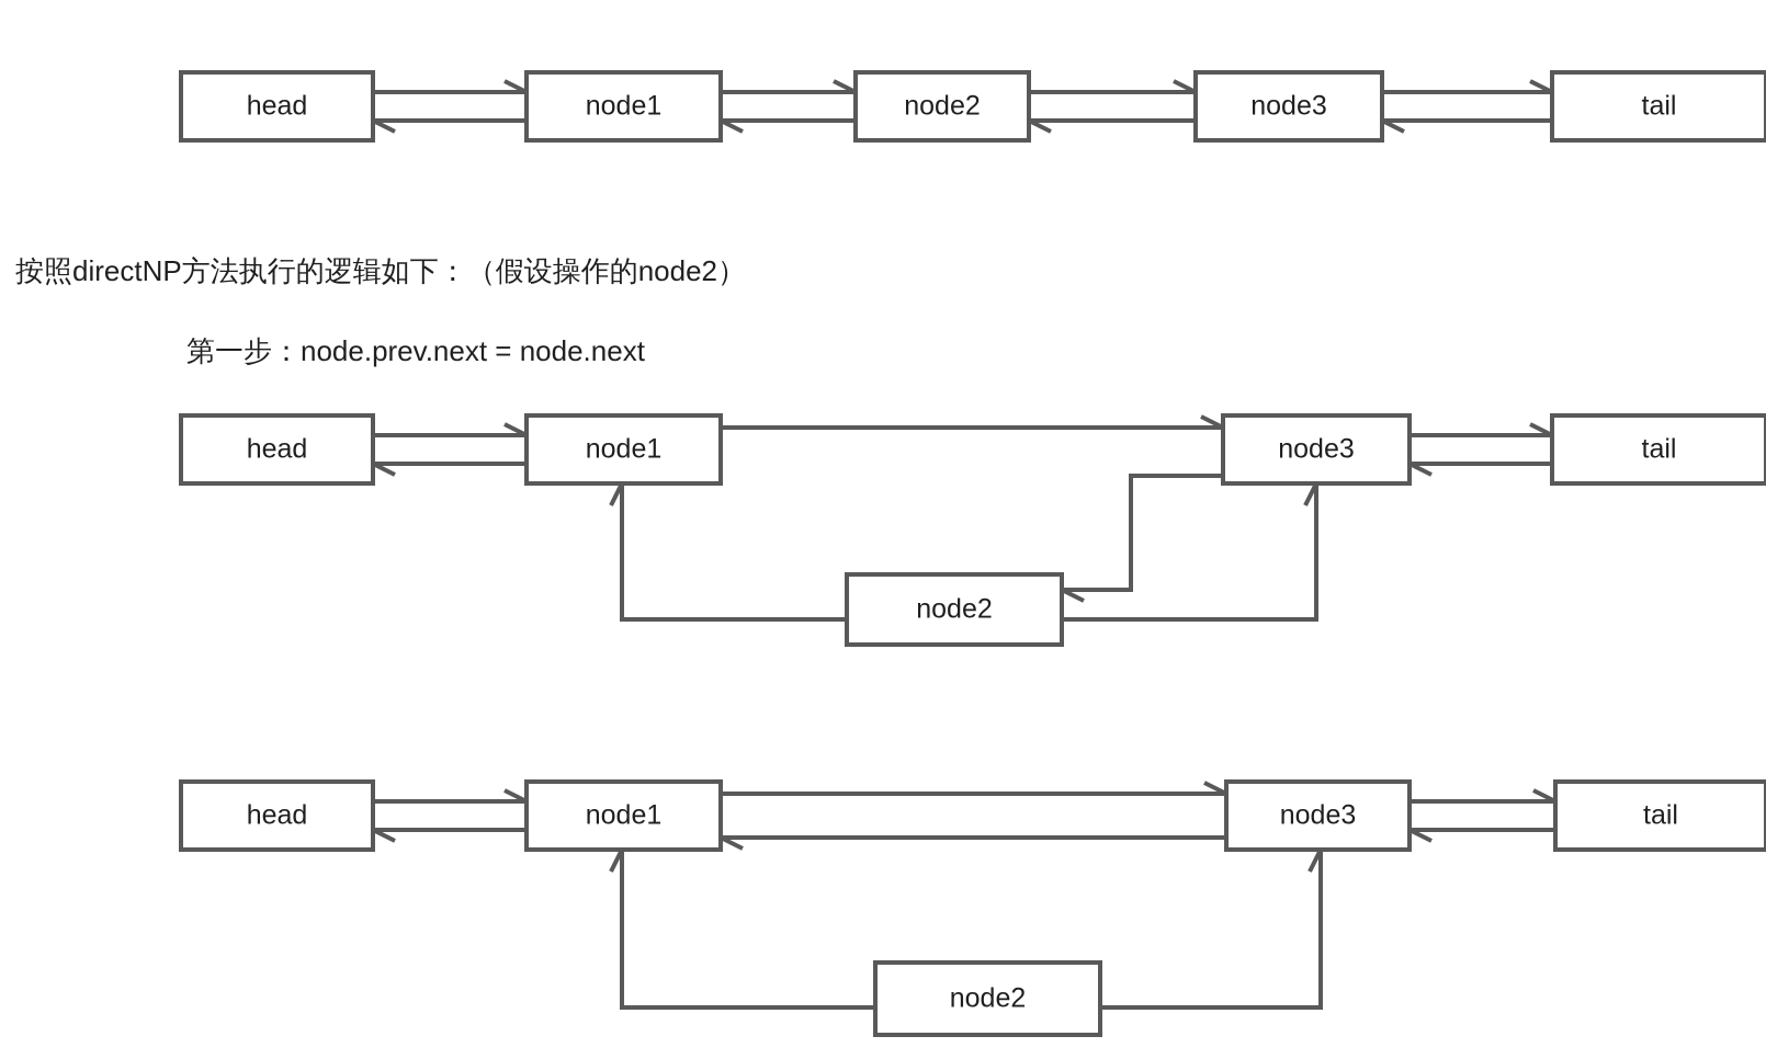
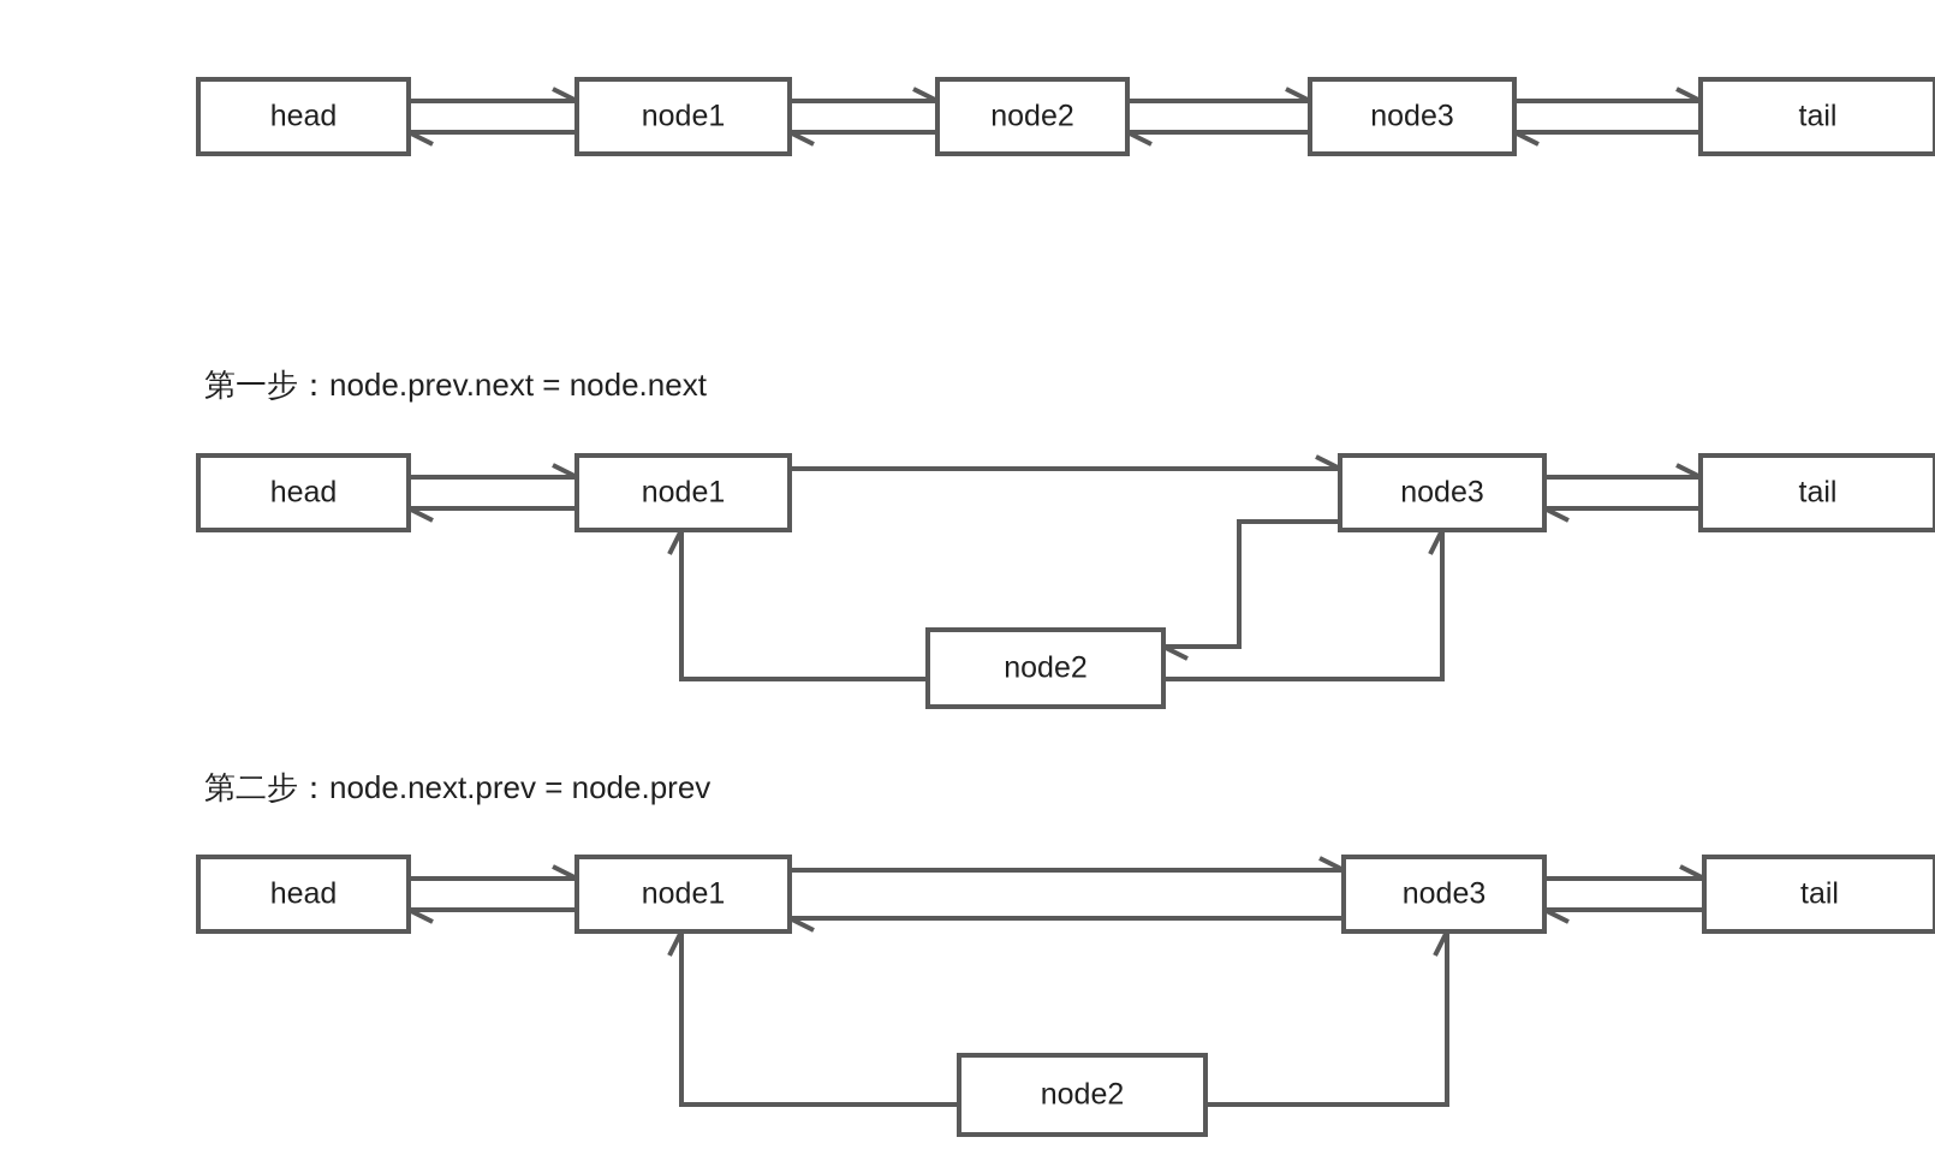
- 按照directNP方法执行的逻辑如下：（假设操作的node2）
  第一步：node.prev.next = node.next
+ 第二步：node.next.prev = node.prev
  head
  node1
  node2
  node3
  tail
  head
  node1
  node3
  tail
  node2
  head
  node1
  node3
  tail
  node2
